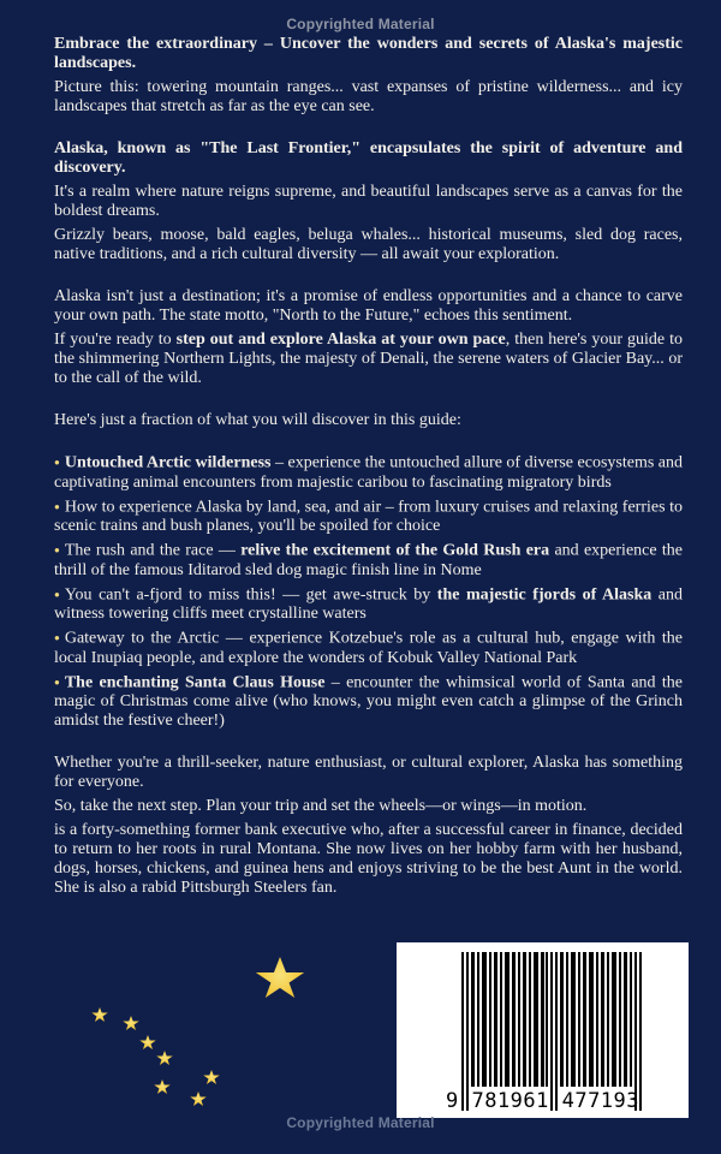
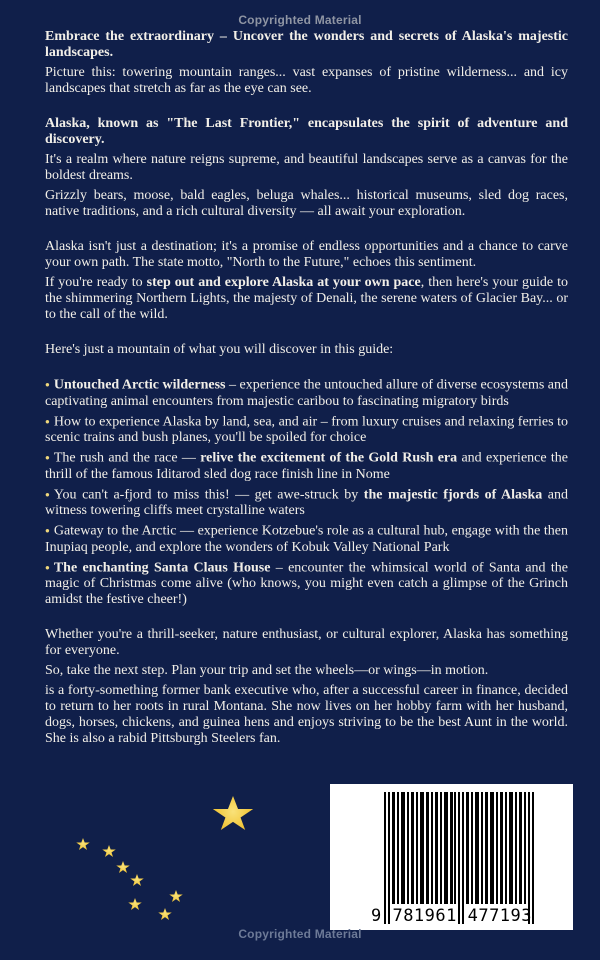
  Copyrighted Material
  Embrace the extraordinary – Uncover the wonders and secrets of Alaska's majestic landscapes.
  Picture this: towering mountain ranges... vast expanses of pristine wilderness... and icy landscapes that stretch as far as the eye can see.
  Alaska, known as "The Last Frontier," encapsulates the spirit of adventure and discovery.
  It's a realm where nature reigns supreme, and beautiful landscapes serve as a canvas for the boldest dreams.
  Grizzly bears, moose, bald eagles, beluga whales... historical museums, sled dog races, native traditions, and a rich cultural diversity — all await your exploration.
  Alaska isn't just a destination; it's a promise of endless opportunities and a chance to carve your own path. The state motto, "North to the Future," echoes this sentiment.
  If you're ready to step out and explore Alaska at your own pace, then here's your guide to the shimmering Northern Lights, the majesty of Denali, the serene waters of Glacier Bay... or to the call of the wild.
- Here's just a fraction of what you will discover in this guide:
+ Here's just a mountain of what you will discover in this guide:
  ● Untouched Arctic wilderness – experience the untouched allure of diverse ecosystems and captivating animal encounters from majestic caribou to fascinating migratory birds
  ● How to experience Alaska by land, sea, and air – from luxury cruises and relaxing ferries to scenic trains and bush planes, you'll be spoiled for choice
- ● The rush and the race — relive the excitement of the Gold Rush era and experience the thrill of the famous Iditarod sled dog magic finish line in Nome
+ ● The rush and the race — relive the excitement of the Gold Rush era and experience the thrill of the famous Iditarod sled dog race finish line in Nome
  ● You can't a-fjord to miss this! — get awe-struck by the majestic fjords of Alaska and witness towering cliffs meet crystalline waters
- ● Gateway to the Arctic — experience Kotzebue's role as a cultural hub, engage with the local Inupiaq people, and explore the wonders of Kobuk Valley National Park
+ ● Gateway to the Arctic — experience Kotzebue's role as a cultural hub, engage with the then Inupiaq people, and explore the wonders of Kobuk Valley National Park
  ● The enchanting Santa Claus House – encounter the whimsical world of Santa and the magic of Christmas come alive (who knows, you might even catch a glimpse of the Grinch amidst the festive cheer!)
  Whether you're a thrill-seeker, nature enthusiast, or cultural explorer, Alaska has something for everyone.
  So, take the next step. Plan your trip and set the wheels—or wings—in motion.
  is a forty-something former bank executive who, after a successful career in finance, decided to return to her roots in rural Montana. She now lives on her hobby farm with her husband, dogs, horses, chickens, and guinea hens and enjoys striving to be the best Aunt in the world. She is also a rabid Pittsburgh Steelers fan.
  9 781961 477193
  Copyrighted Material
